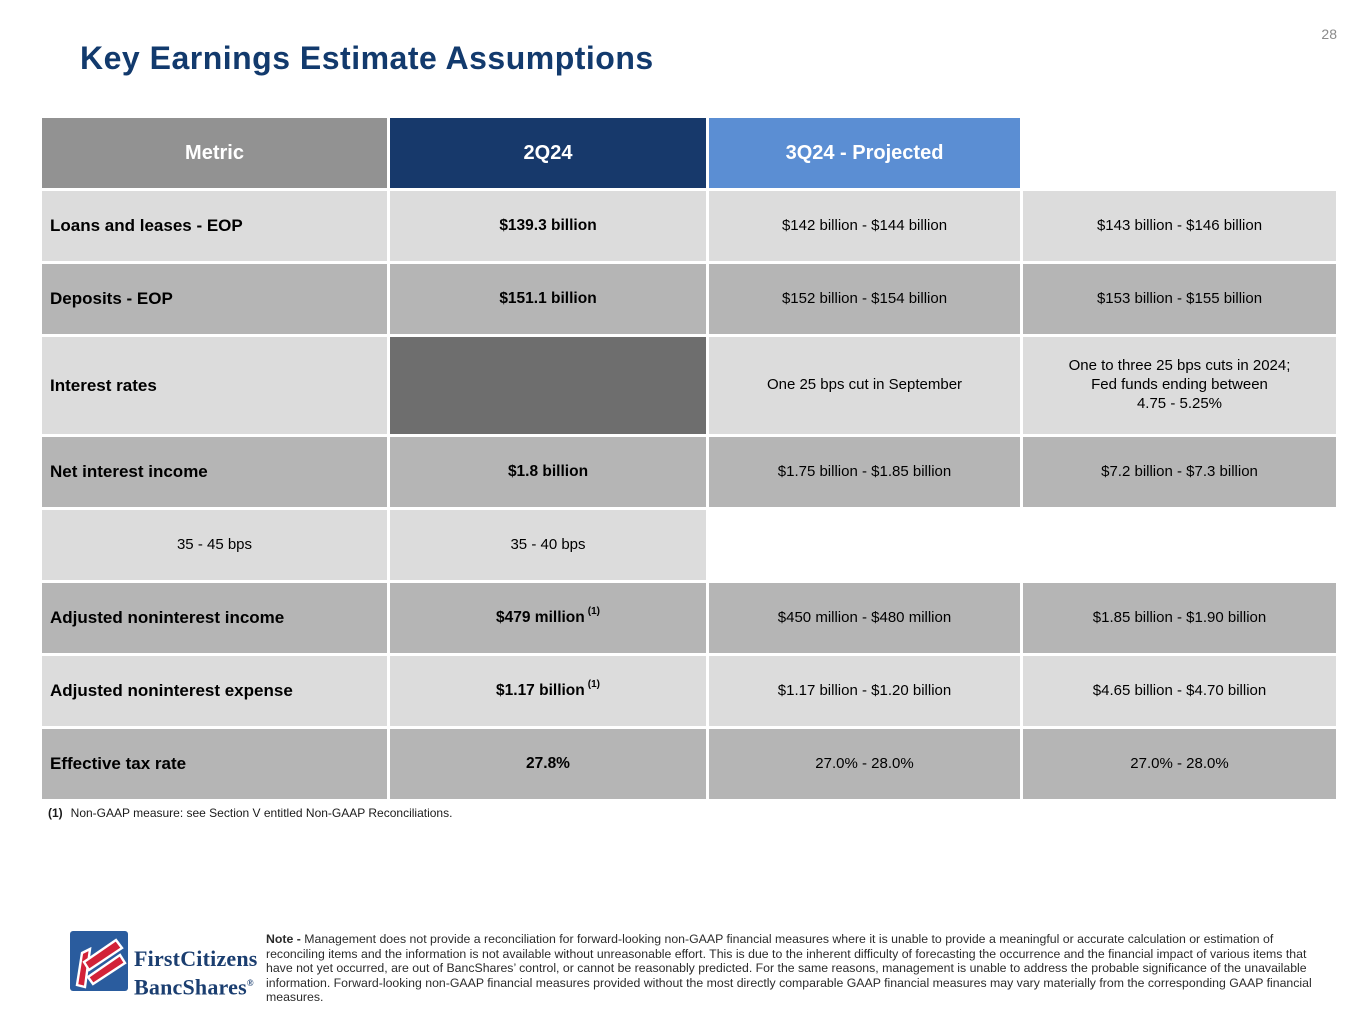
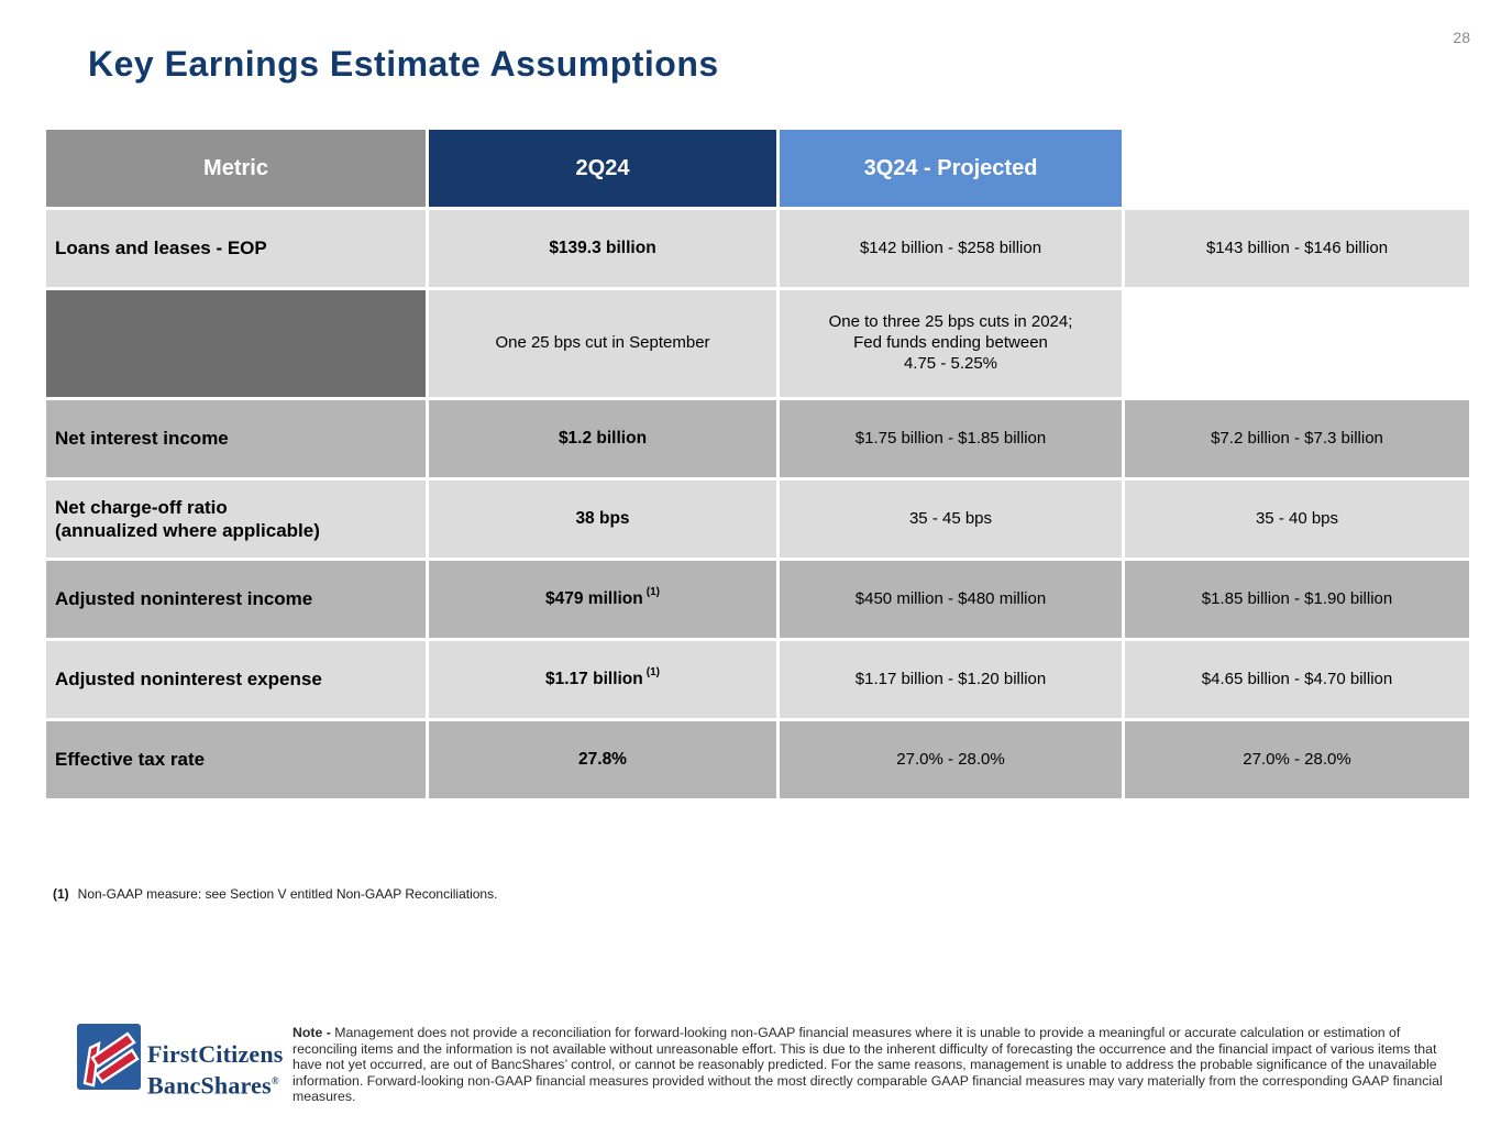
  28
  Key Earnings Estimate Assumptions
  Metric
  2Q24
  3Q24 - Projected
  Loans and leases - EOP
  $139.3 billion
- $142 billion - $144 billion
+ $142 billion - $258 billion
  $143 billion - $146 billion
- Deposits - EOP
- $151.1 billion
- $152 billion - $154 billion
- $153 billion - $155 billion
- Interest rates
  One 25 bps cut in September
  One to three 25 bps cuts in 2024;
  Fed funds ending between
  4.75 - 5.25%
  Net interest income
- $1.8 billion
+ $1.2 billion
  $1.75 billion - $1.85 billion
  $7.2 billion - $7.3 billion
+ Net charge-off ratio
+ (annualized where applicable)
+ 38 bps
  35 - 45 bps
  35 - 40 bps
  Adjusted noninterest income
  $479 million
  (1)
  $450 million - $480 million
  $1.85 billion - $1.90 billion
  Adjusted noninterest expense
  $1.17 billion
  (1)
  $1.17 billion - $1.20 billion
  $4.65 billion - $4.70 billion
  Effective tax rate
  27.8%
  27.0% - 28.0%
  27.0% - 28.0%
  (1) Non-GAAP measure: see Section V entitled Non-GAAP Reconciliations.
  FirstCitizens
  BancShares®
  Note - Management does not provide a reconciliation for forward-looking non-GAAP financial measures where it is unable to provide a meaningful or accurate calculation or estimation of reconciling items and the information is not available without unreasonable effort. This is due to the inherent difficulty of forecasting the occurrence and the financial impact of various items that have not yet occurred, are out of BancShares’ control, or cannot be reasonably predicted. For the same reasons, management is unable to address the probable significance of the unavailable information. Forward-looking non-GAAP financial measures provided without the most directly comparable GAAP financial measures may vary materially from the corresponding GAAP financial measures.
